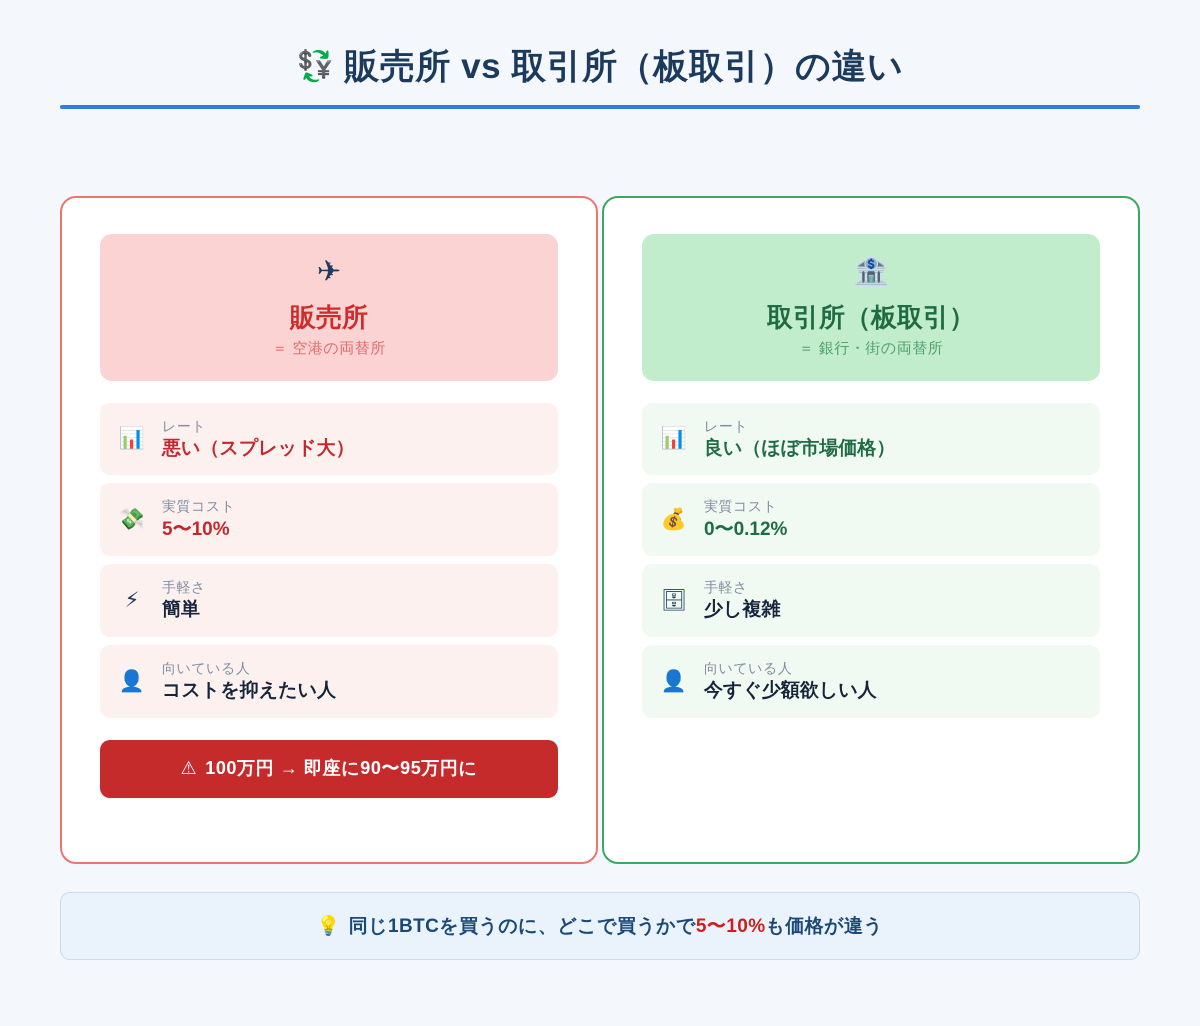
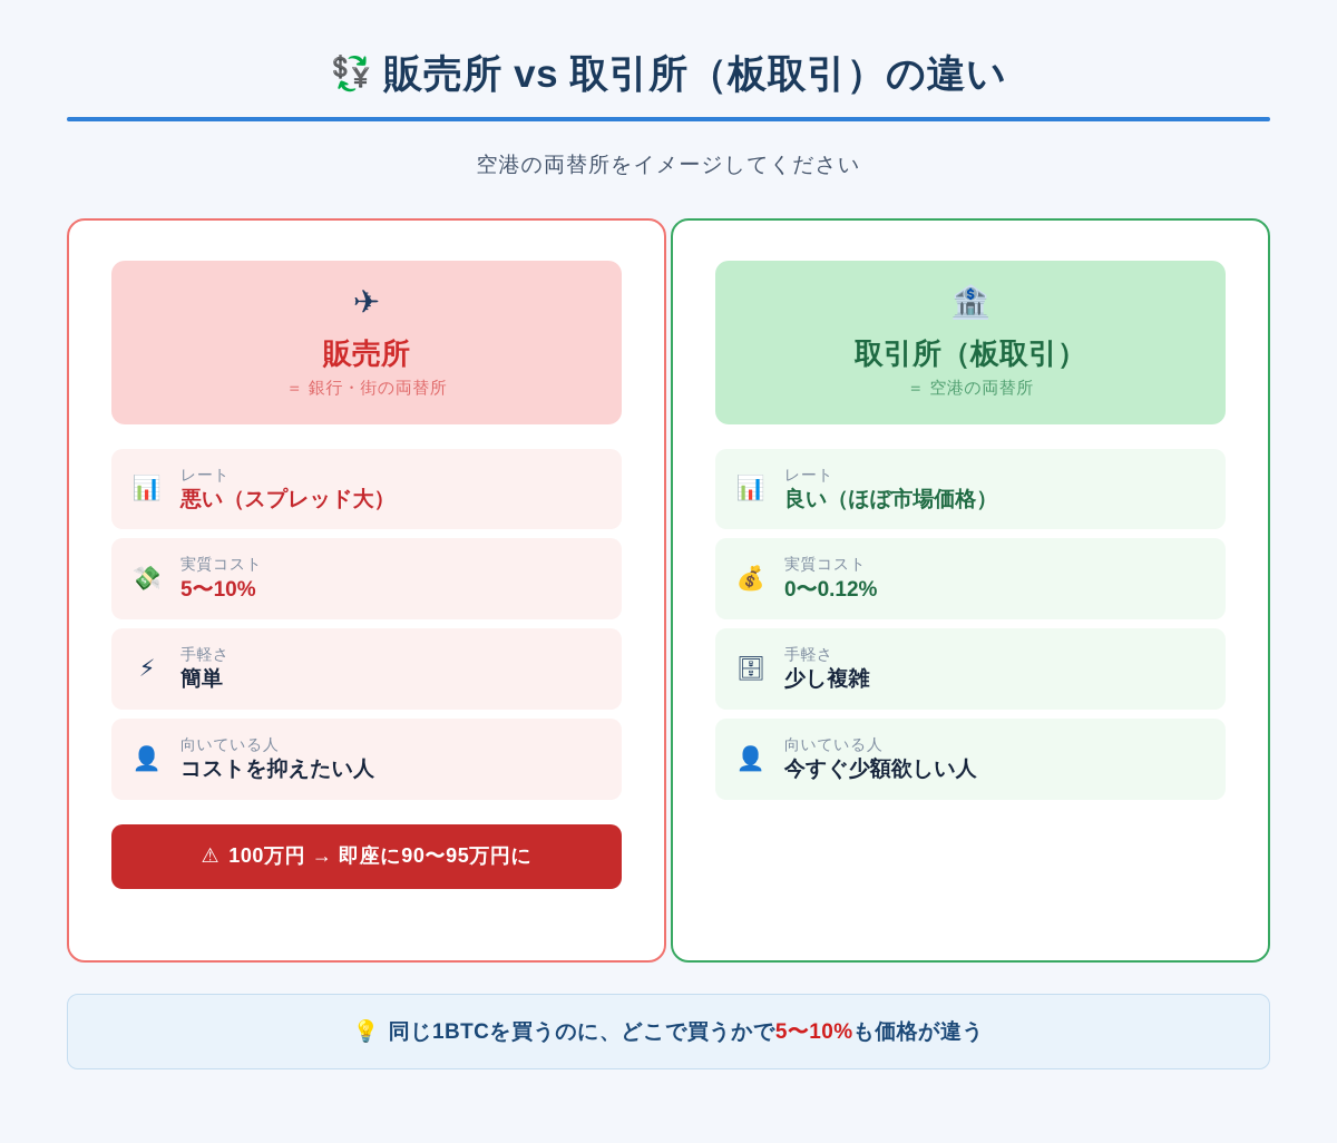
  💱 販売所 vs 取引所（板取引）の違い
+ 空港の両替所をイメージしてください
  ✈
  販売所
- ＝ 空港の両替所
+ ＝ 銀行・街の両替所
  📊
  レート
  悪い（スプレッド大）
  💸
  実質コスト
  5〜10%
  ⚡
  手軽さ
  簡単
  👤
  向いている人
  コストを抑えたい人
  ⚠ 100万円 → 即座に90〜95万円に
  🏦
  取引所（板取引）
- ＝ 銀行・街の両替所
+ ＝ 空港の両替所
  📊
  レート
  良い（ほぼ市場価格）
  💰
  実質コスト
  0〜0.12%
  🗄
  手軽さ
  少し複雑
  👤
  向いている人
  今すぐ少額欲しい人
  💡 同じ1BTCを買うのに、どこで買うかで5〜10%も価格が違う
